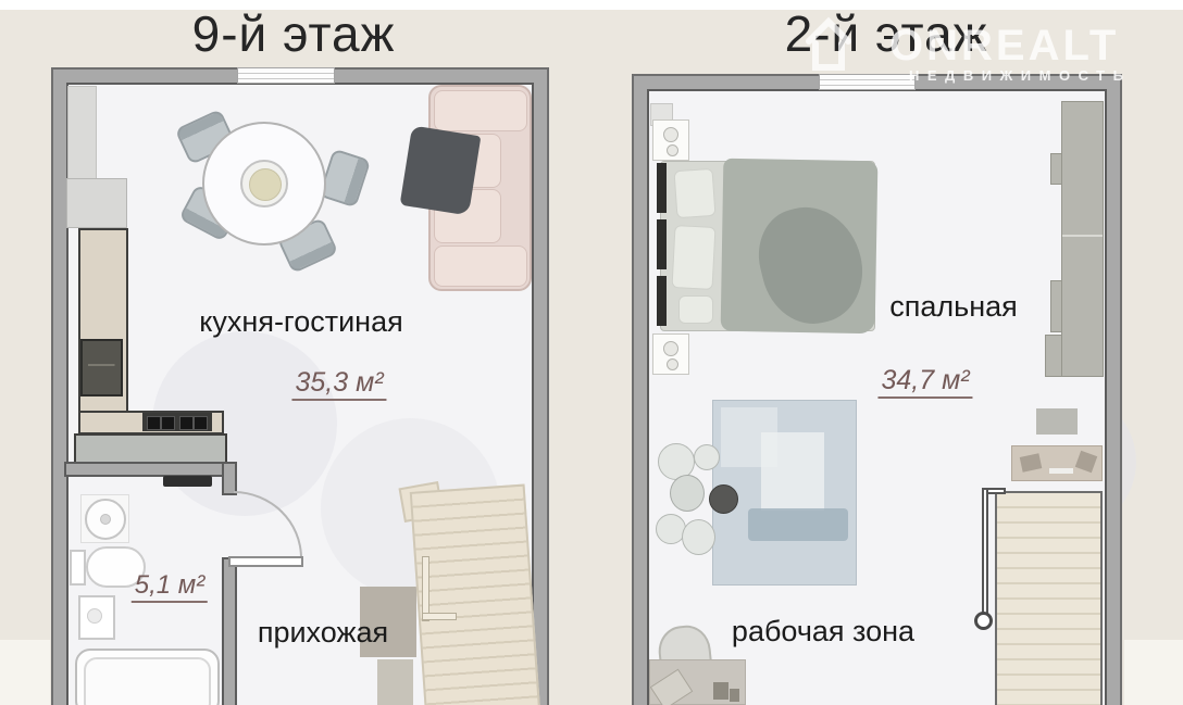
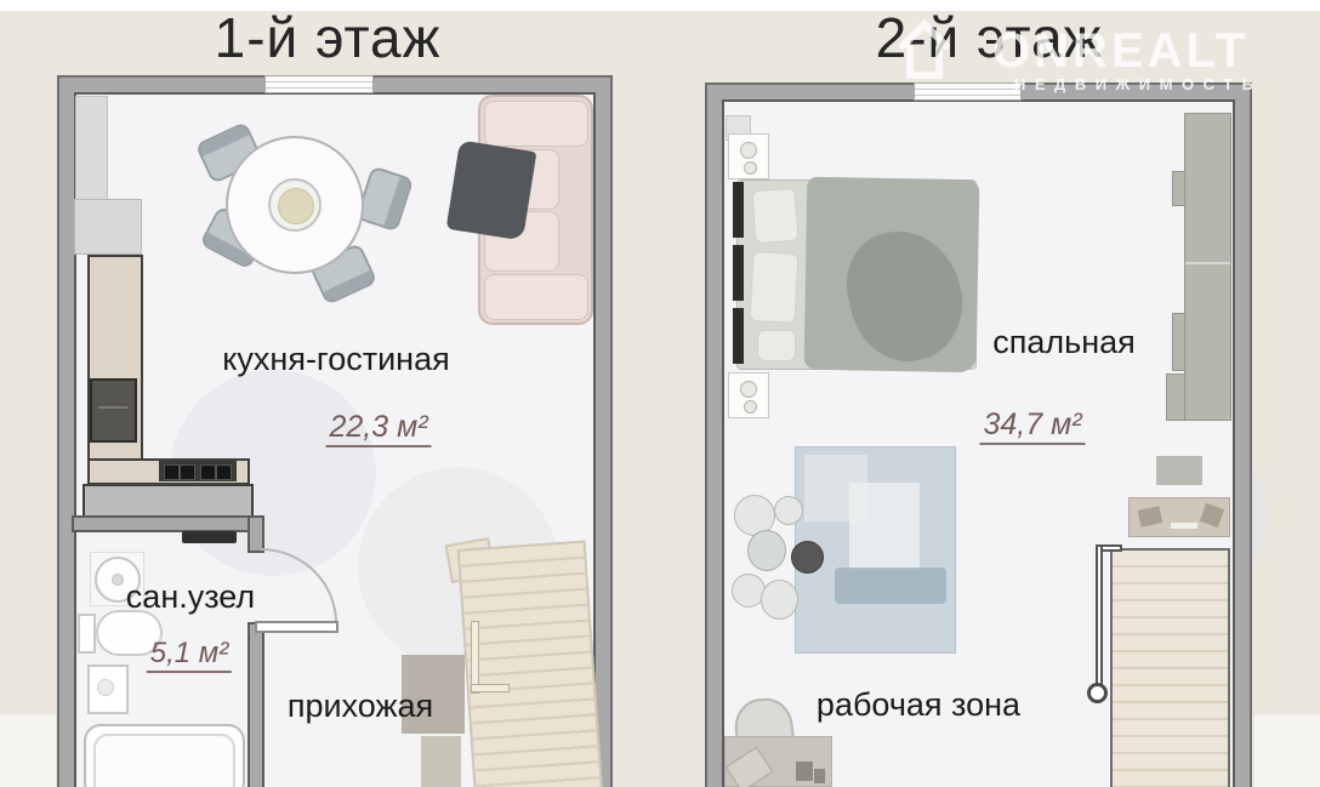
- 9-й этаж
+ 1-й этаж
  2-й этаж
  кухня-гостиная
- 35,3 м²
+ 22,3 м²
+ сан.узел
  5,1 м²
  прихожая
  спальная
  34,7 м²
  рабочая зона
  ONREALT
  НЕДВИЖИМОСТЬ
